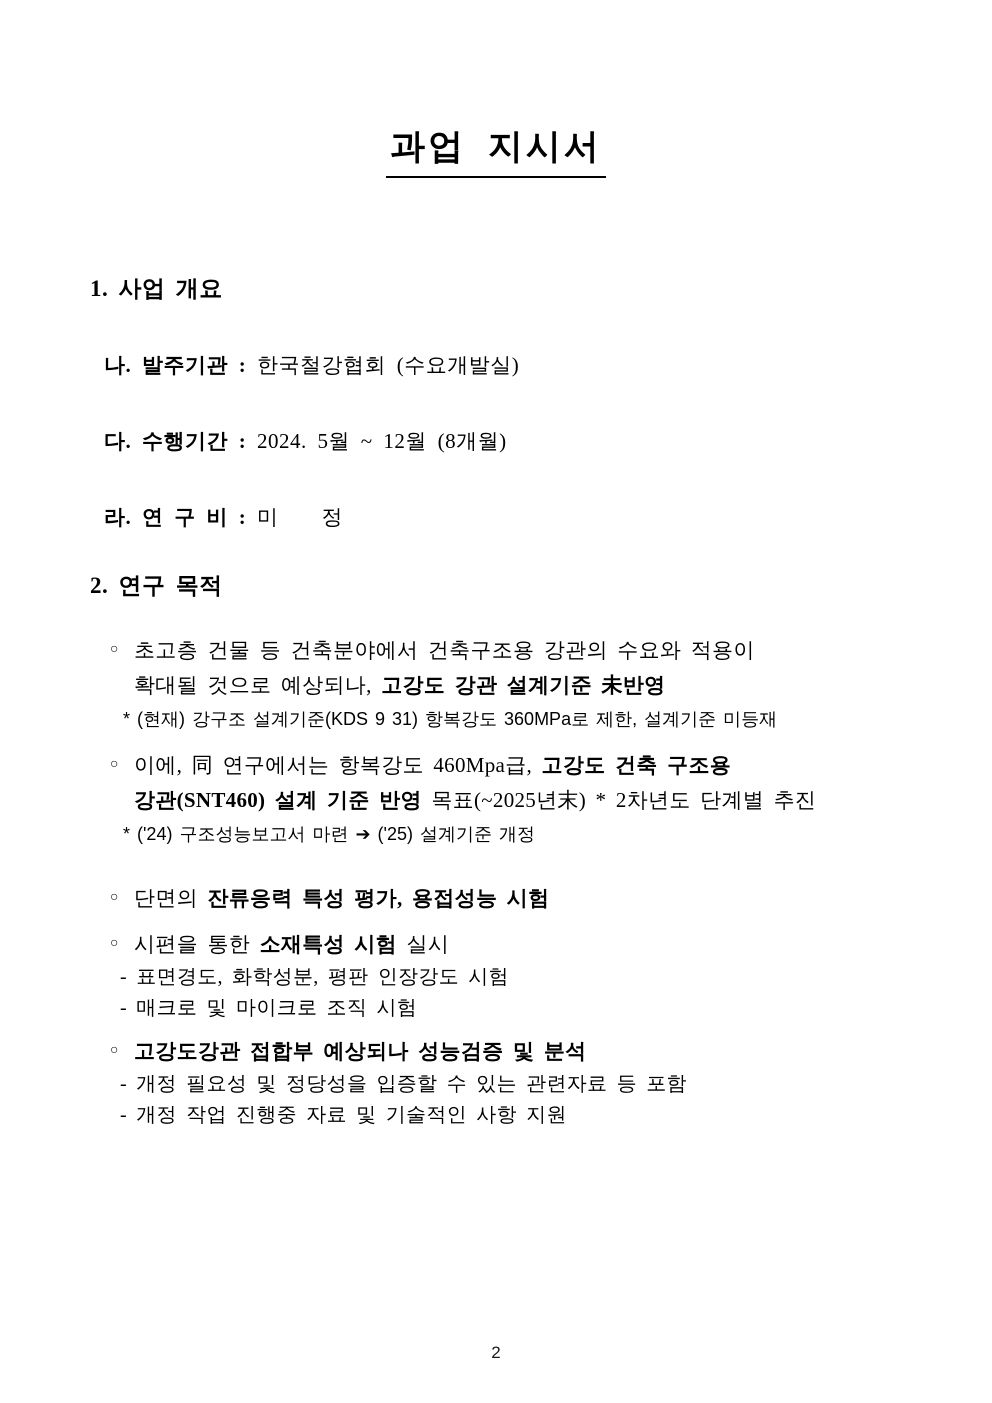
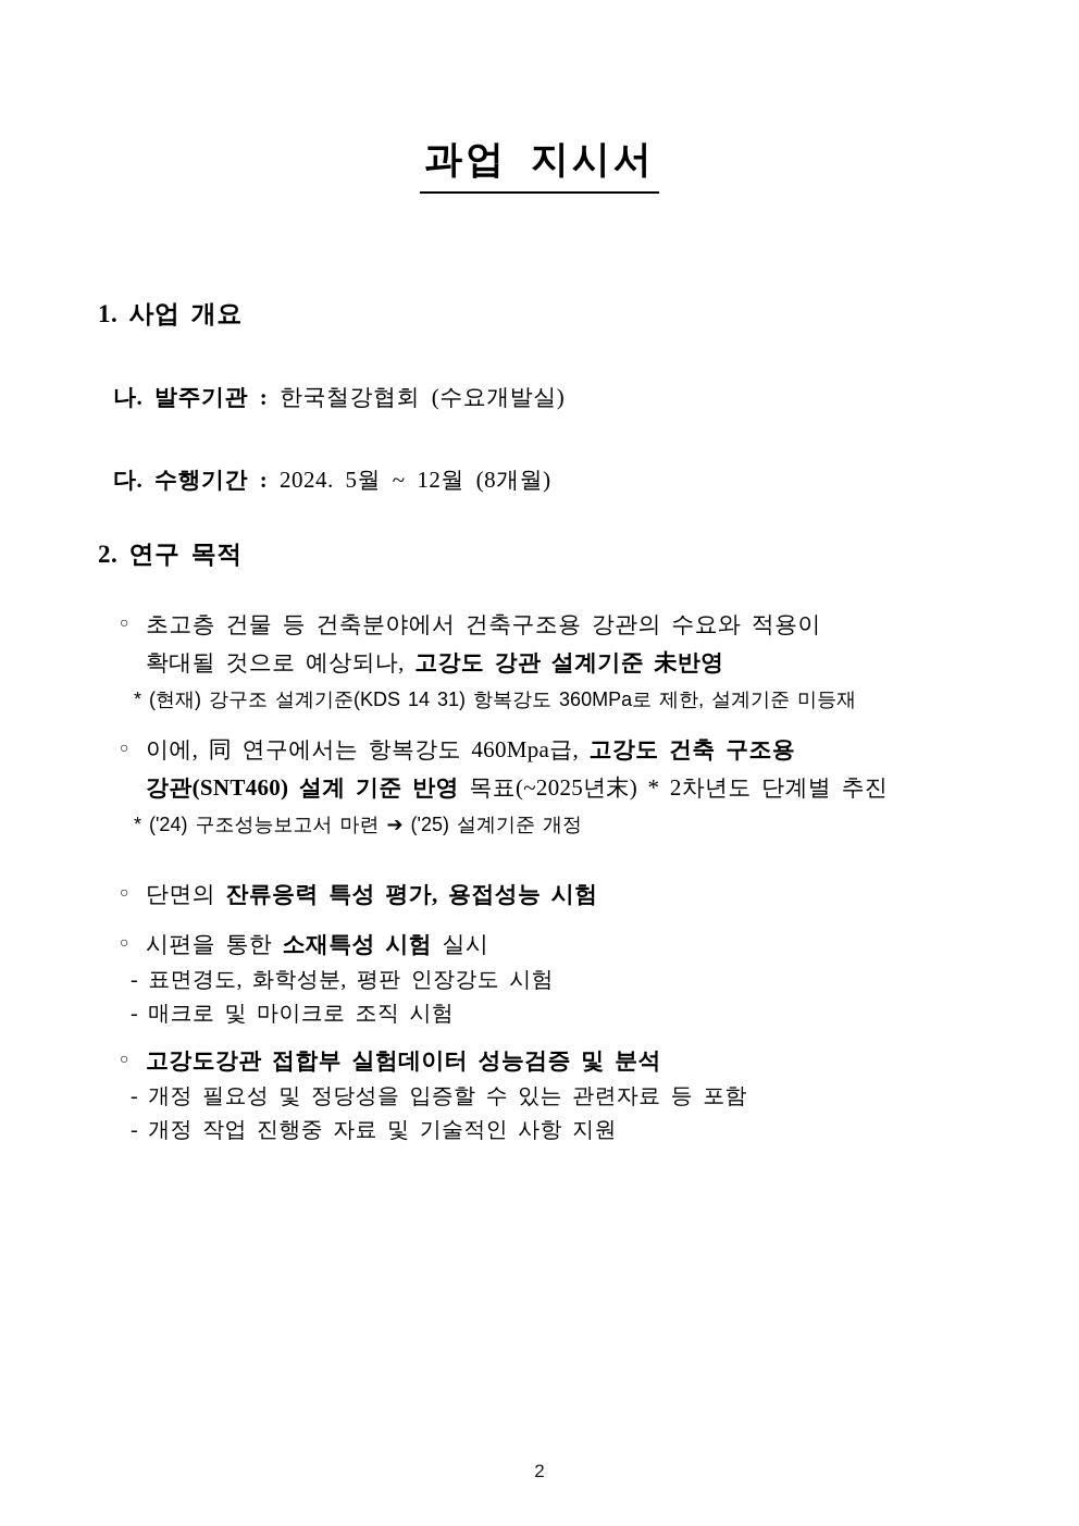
  과업 지시서
  1. 사업 개요
  나. 발주기관 : 한국철강협회 (수요개발실)
  다. 수행기간 : 2024. 5월 ~ 12월 (8개월)
- 라. 연 구 비 : 미 정
  2. 연구 목적
  ○
  초고층 건물 등 건축분야에서 건축구조용 강관의 수요와 적용이
  확대될 것으로 예상되나, 고강도 강관 설계기준 未반영
- * (현재) 강구조 설계기준(KDS 9 31) 항복강도 360MPa로 제한, 설계기준 미등재
+ * (현재) 강구조 설계기준(KDS 14 31) 항복강도 360MPa로 제한, 설계기준 미등재
  ○
  이에, 同 연구에서는 항복강도 460Mpa급, 고강도 건축 구조용
  강관(SNT460) 설계 기준 반영 목표(~2025년末) * 2차년도 단계별 추진
  * ('24) 구조성능보고서 마련 ➔ ('25) 설계기준 개정
  ○
  단면의 잔류응력 특성 평가, 용접성능 시험
  ○
  시편을 통한 소재특성 시험 실시
  - 표면경도, 화학성분, 평판 인장강도 시험
  - 매크로 및 마이크로 조직 시험
  ○
- 고강도강관 접합부 예상되나 성능검증 및 분석
+ 고강도강관 접합부 실험데이터 성능검증 및 분석
  - 개정 필요성 및 정당성을 입증할 수 있는 관련자료 등 포함
  - 개정 작업 진행중 자료 및 기술적인 사항 지원
  2
